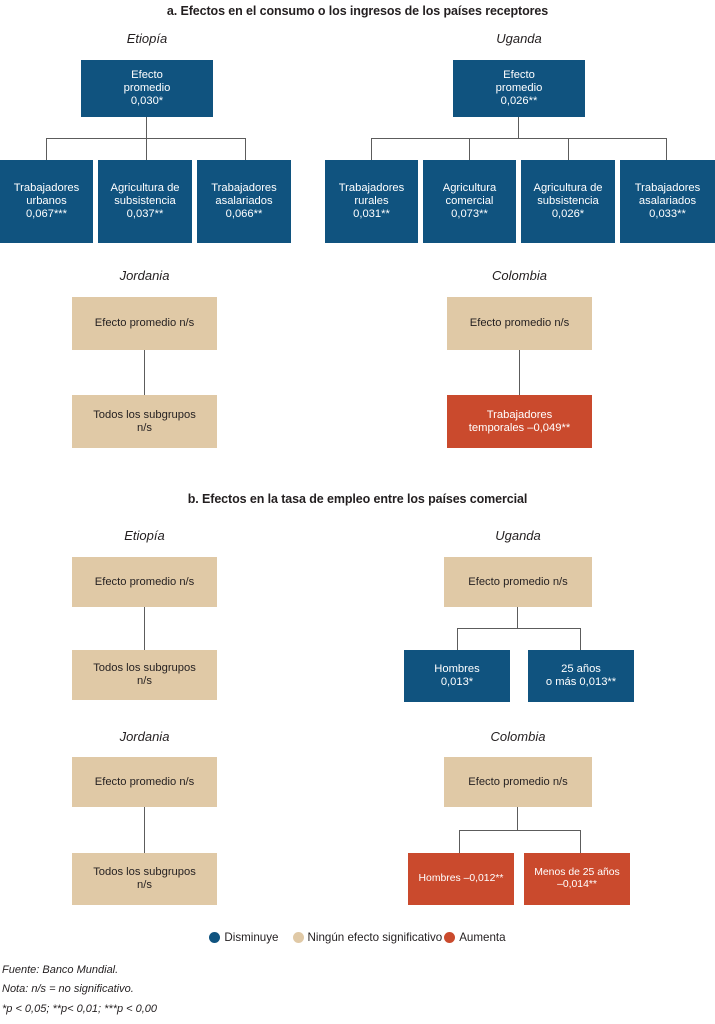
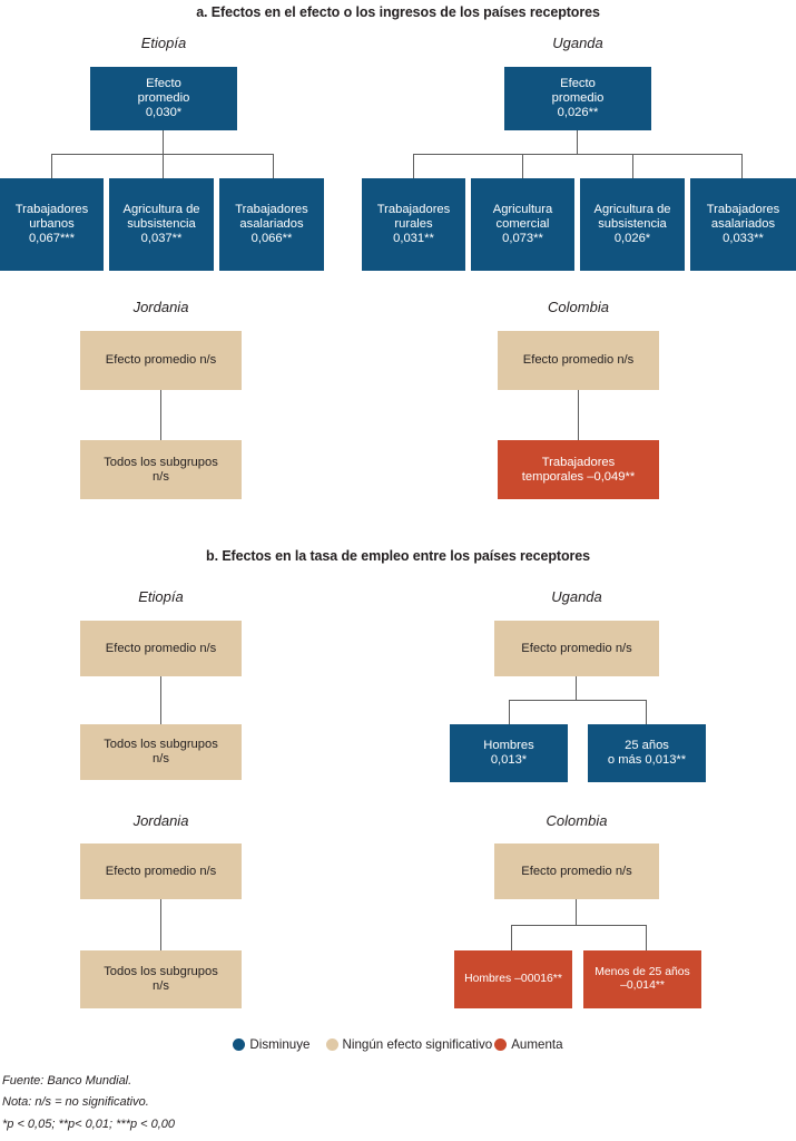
- a. Efectos en el consumo o los ingresos de los países receptores
+ a. Efectos en el efecto o los ingresos de los países receptores
  Etiopía
  Efecto
  promedio
  0,030*
  Trabajadores
  urbanos
  0,067***
  Agricultura de
  subsistencia
  0,037**
  Trabajadores
  asalariados
  0,066**
  Uganda
  Efecto
  promedio
  0,026**
  Trabajadores
  rurales
  0,031**
  Agricultura
  comercial
  0,073**
  Agricultura de
  subsistencia
  0,026*
  Trabajadores
  asalariados
  0,033**
  Jordania
  Efecto promedio n/s
  Todos los subgrupos
  n/s
  Colombia
  Efecto promedio n/s
  Trabajadores
  temporales –0,049**
- b. Efectos en la tasa de empleo entre los países comercial
+ b. Efectos en la tasa de empleo entre los países receptores
  Etiopía
  Efecto promedio n/s
  Todos los subgrupos
  n/s
  Uganda
  Efecto promedio n/s
  Hombres
  0,013*
  25 años
  o más 0,013**
  Jordania
  Efecto promedio n/s
  Todos los subgrupos
  n/s
  Colombia
  Efecto promedio n/s
- Hombres –0,012**
+ Hombres –00016**
  Menos de 25 años
  –0,014**
  Disminuye
  Ningún efecto significativo
  Aumenta
  Fuente: Banco Mundial.
  Nota: n/s = no significativo.
  *p < 0,05; **p< 0,01; ***p < 0,00
